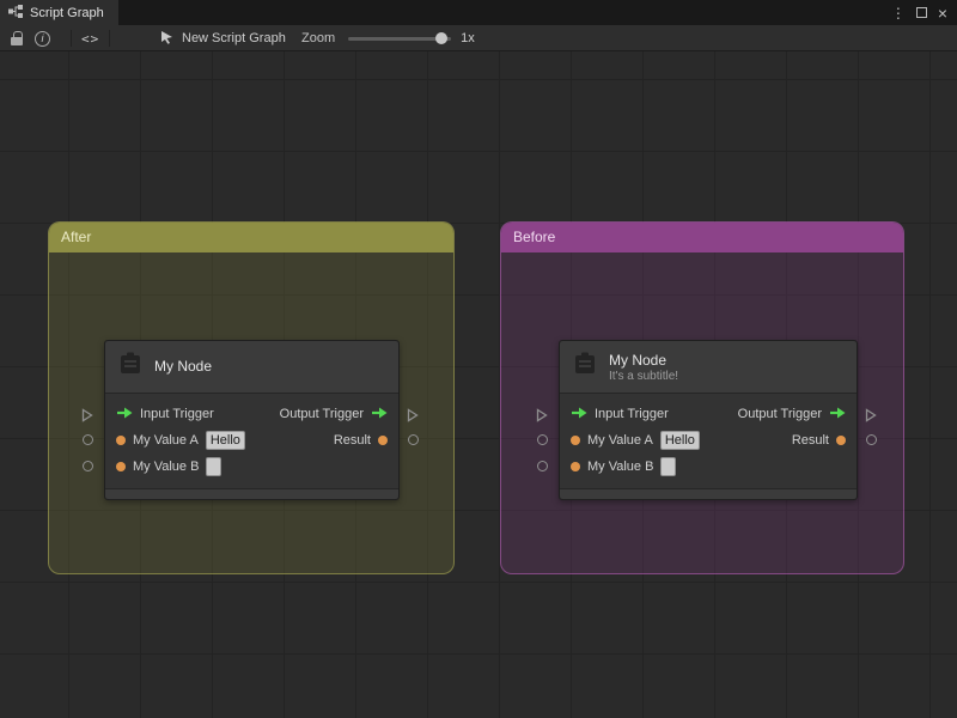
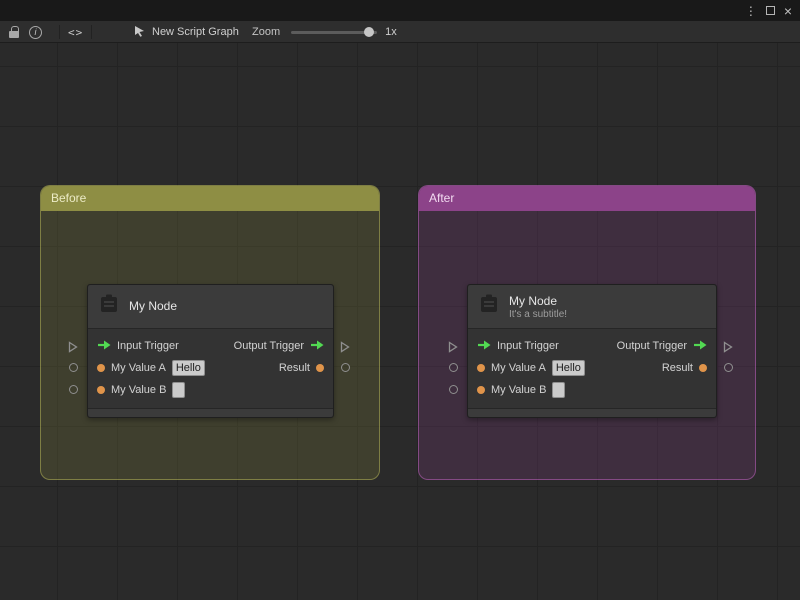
- Script Graph
  ⋮
  ×
  i
  <>
  New Script Graph
  Zoom
  1x
- After
+ Before
  My Node
  Input Trigger
  Output Trigger
  My Value A
  Hello
  Result
  My Value B
- Before
+ After
  My Node
  It's a subtitle!
  Input Trigger
  Output Trigger
  My Value A
  Hello
  Result
  My Value B
